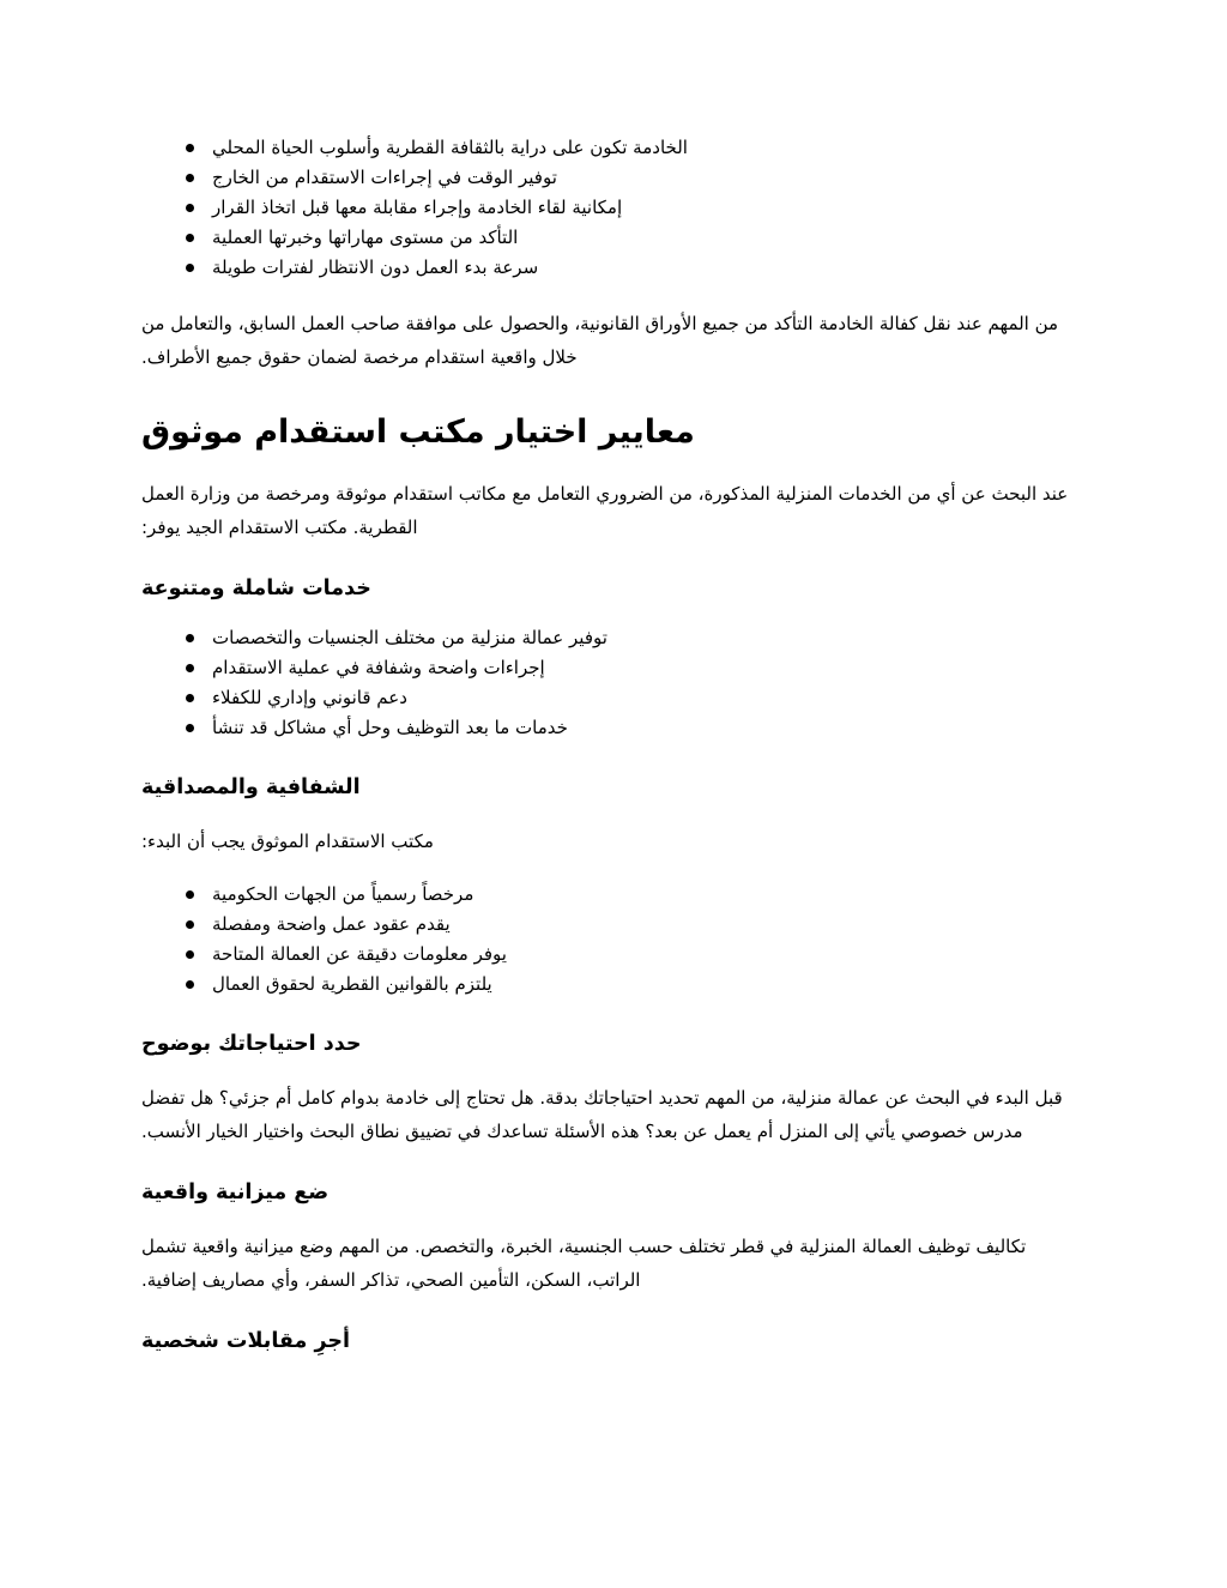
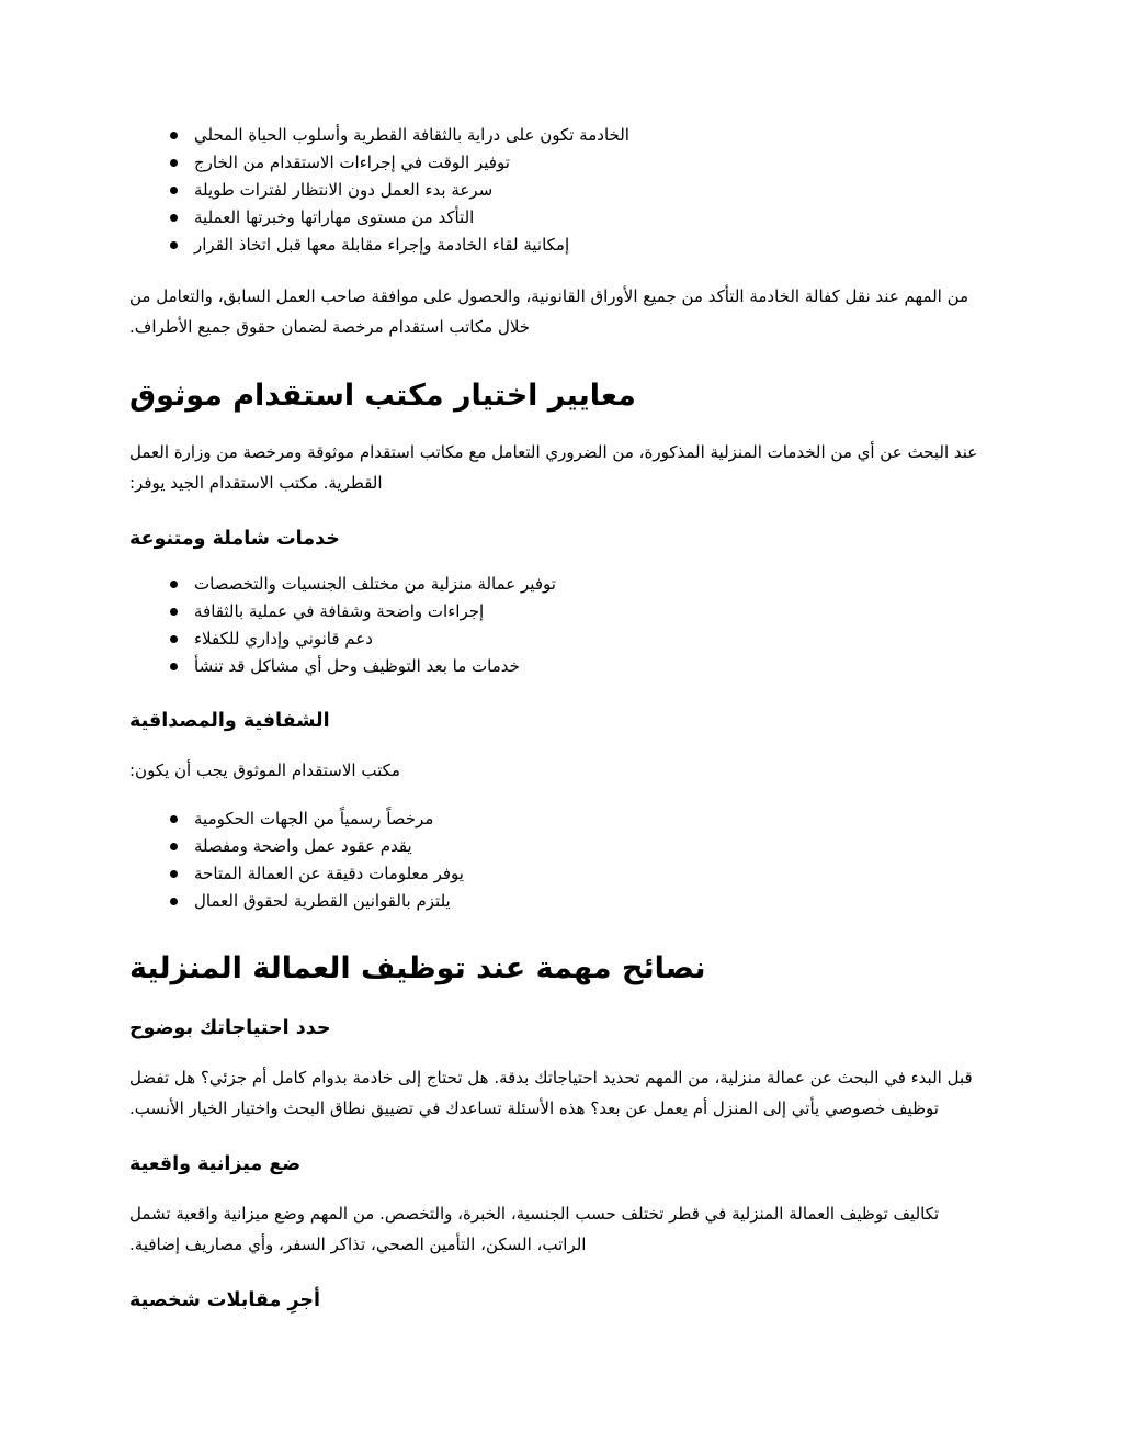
  الخادمة تكون على دراية بالثقافة القطرية وأسلوب الحياة المحلي
  توفير الوقت في إجراءات الاستقدام من الخارج
- إمكانية لقاء الخادمة وإجراء مقابلة معها قبل اتخاذ القرار
+ سرعة بدء العمل دون الانتظار لفترات طويلة
  التأكد من مستوى مهاراتها وخبرتها العملية
- سرعة بدء العمل دون الانتظار لفترات طويلة
+ إمكانية لقاء الخادمة وإجراء مقابلة معها قبل اتخاذ القرار
- من المهم عند نقل كفالة الخادمة التأكد من جميع الأوراق القانونية، والحصول على موافقة صاحب العمل السابق، والتعامل من خلال واقعية استقدام مرخصة لضمان حقوق جميع الأطراف.
+ من المهم عند نقل كفالة الخادمة التأكد من جميع الأوراق القانونية، والحصول على موافقة صاحب العمل السابق، والتعامل من خلال مكاتب استقدام مرخصة لضمان حقوق جميع الأطراف.
  معايير اختيار مكتب استقدام موثوق
  عند البحث عن أي من الخدمات المنزلية المذكورة، من الضروري التعامل مع مكاتب استقدام موثوقة ومرخصة من وزارة العمل القطرية. مكتب الاستقدام الجيد يوفر:
  خدمات شاملة ومتنوعة
  توفير عمالة منزلية من مختلف الجنسيات والتخصصات
- إجراءات واضحة وشفافة في عملية الاستقدام
+ إجراءات واضحة وشفافة في عملية بالثقافة
  دعم قانوني وإداري للكفلاء
  خدمات ما بعد التوظيف وحل أي مشاكل قد تنشأ
  الشفافية والمصداقية
- مكتب الاستقدام الموثوق يجب أن البدء:
+ مكتب الاستقدام الموثوق يجب أن يكون:
  مرخصاً رسمياً من الجهات الحكومية
  يقدم عقود عمل واضحة ومفصلة
  يوفر معلومات دقيقة عن العمالة المتاحة
  يلتزم بالقوانين القطرية لحقوق العمال
+ نصائح مهمة عند توظيف العمالة المنزلية
  حدد احتياجاتك بوضوح
- قبل البدء في البحث عن عمالة منزلية، من المهم تحديد احتياجاتك بدقة. هل تحتاج إلى خادمة بدوام كامل أم جزئي؟ هل تفضل مدرس خصوصي يأتي إلى المنزل أم يعمل عن بعد؟ هذه الأسئلة تساعدك في تضييق نطاق البحث واختيار الخيار الأنسب.
+ قبل البدء في البحث عن عمالة منزلية، من المهم تحديد احتياجاتك بدقة. هل تحتاج إلى خادمة بدوام كامل أم جزئي؟ هل تفضل توظيف خصوصي يأتي إلى المنزل أم يعمل عن بعد؟ هذه الأسئلة تساعدك في تضييق نطاق البحث واختيار الخيار الأنسب.
  ضع ميزانية واقعية
  تكاليف توظيف العمالة المنزلية في قطر تختلف حسب الجنسية، الخبرة، والتخصص. من المهم وضع ميزانية واقعية تشمل الراتب، السكن، التأمين الصحي، تذاكر السفر، وأي مصاريف إضافية.
  أجرِ مقابلات شخصية
